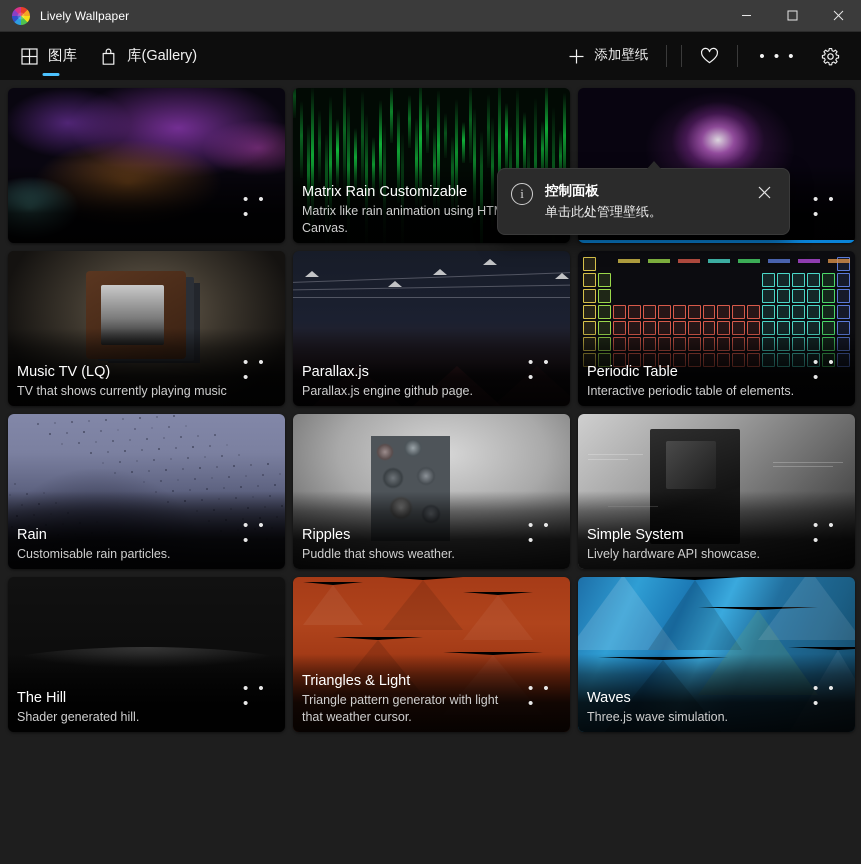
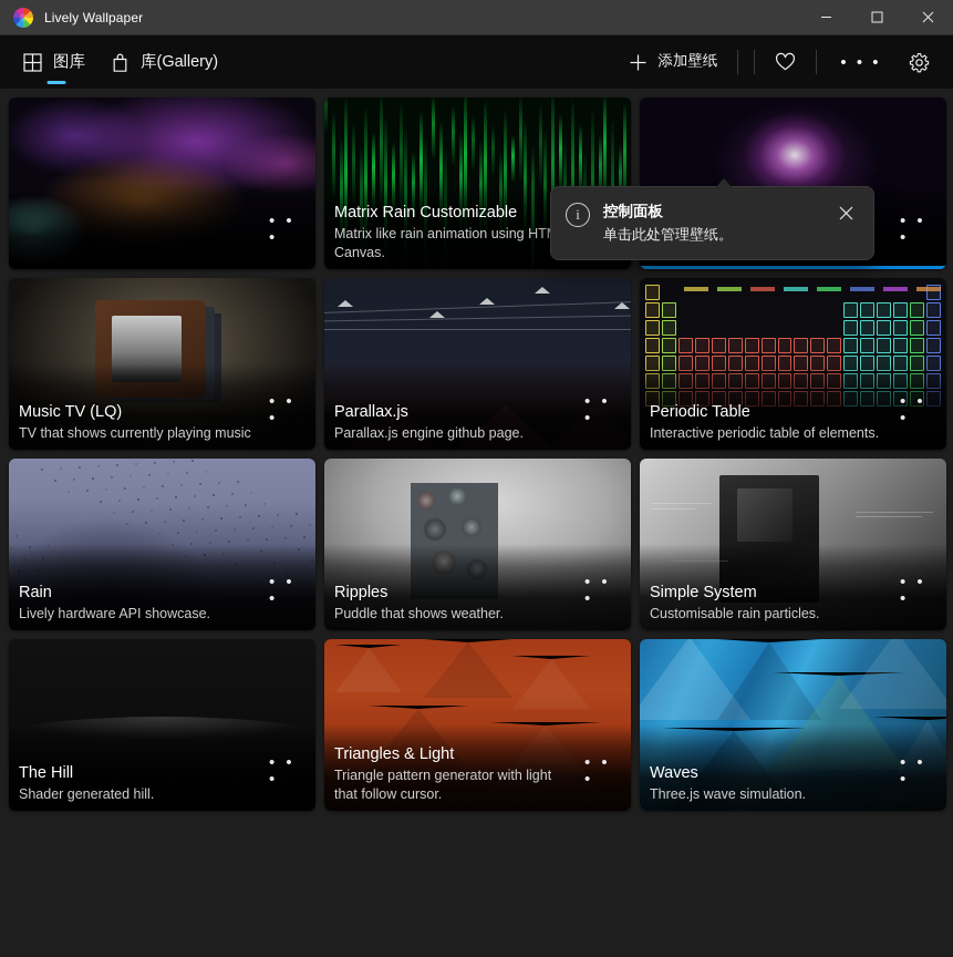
  Lively Wallpaper
  图库
  库(Gallery)
  添加壁纸
  • • •
  • • •
  Matrix Rain Customizable
  Matrix like rain animation using HT Canvas.
  • • •
  Music TV (LQ)
  TV that shows currently playing music
  • • •
  Parallax.js
  Parallax.js engine github page.
  • • •
  Periodic Table
  Interactive periodic table of elements.
  • • •
  Rain
- Customisable rain particles.
+ Lively hardware API showcase.
  • • •
  Ripples
  Puddle that shows weather.
  • • •
  Simple System
- Lively hardware API showcase.
+ Customisable rain particles.
  • • •
  The Hill
  Shader generated hill.
  • • •
  Triangles & Light
- Triangle pattern generator with light that weather cursor.
+ Triangle pattern generator with light that follow cursor.
  • • •
  Waves
  Three.js wave simulation.
  • • •
  i
  控制面板
  单击此处管理壁纸。
